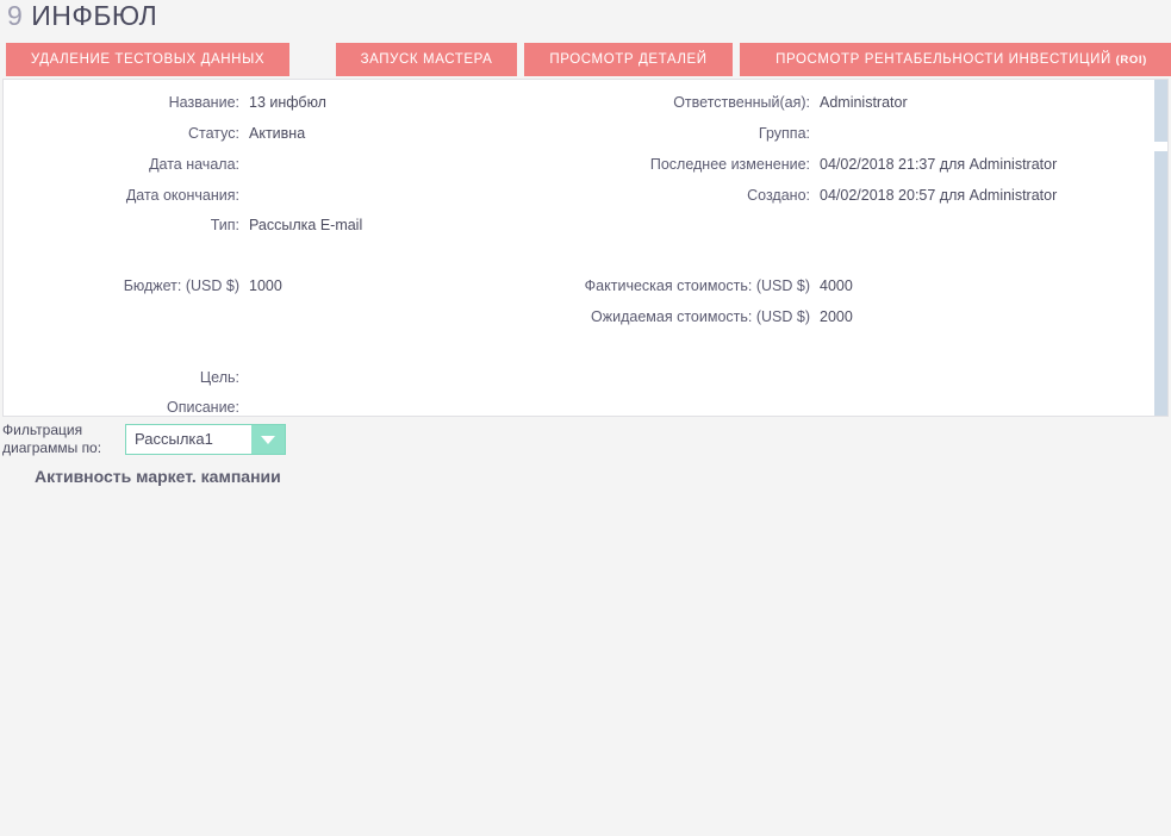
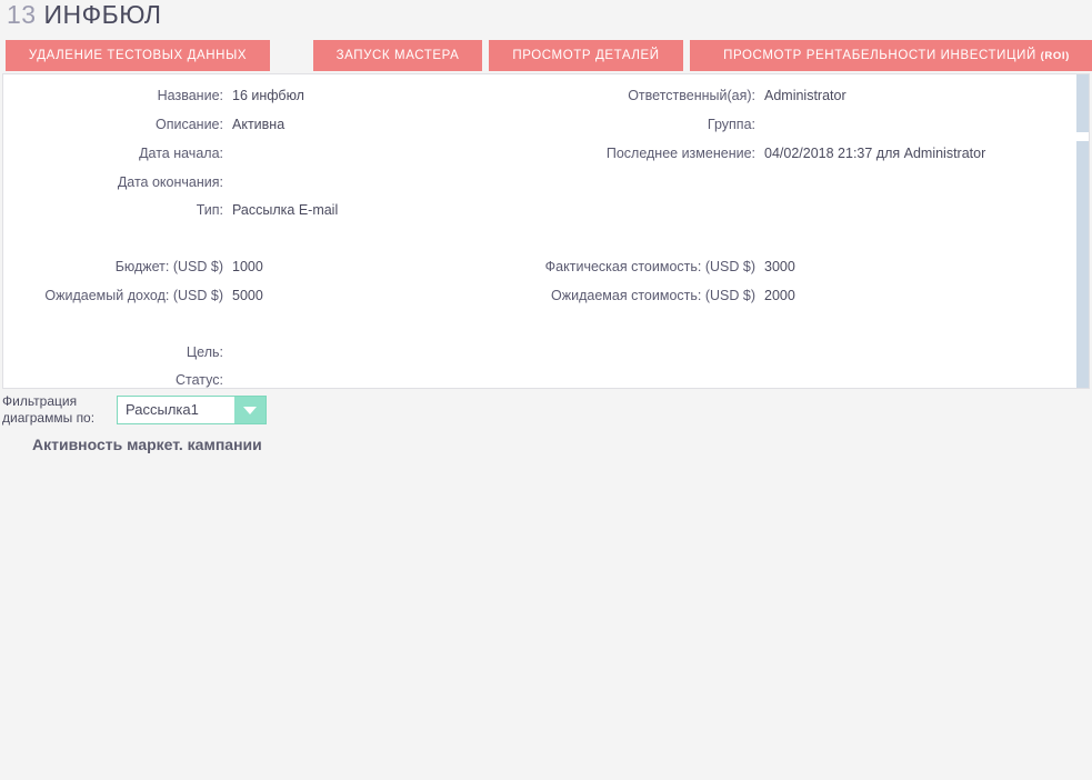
- 9 ИНФБЮЛ
+ 13 ИНФБЮЛ
  УДАЛЕНИЕ ТЕСТОВЫХ ДАННЫХ
  ЗАПУСК МАСТЕРА
  ПРОСМОТР ДЕТАЛЕЙ
  ПРОСМОТР РЕНТАБЕЛЬНОСТИ ИНВЕСТИЦИЙ (ROI)
  Название:
- 13 инфбюл
+ 16 инфбюл
- Статус:
+ Описание:
  Активна
  Дата начала:
  Дата окончания:
  Тип:
  Рассылка E-mail
  Бюджет: (USD $)
  1000
+ Ожидаемый доход: (USD $)
+ 5000
  Цель:
- Описание:
+ Статус:
  Ответственный(ая):
  Administrator
  Группа:
  Последнее изменение:
  04/02/2018 21:37 для Administrator
- Создано:
- 04/02/2018 20:57 для Administrator
  Фактическая стоимость: (USD $)
- 4000
+ 3000
  Ожидаемая стоимость: (USD $)
  2000
  Фильтрация
  диаграммы по:
  Рассылка1
  Активность маркет. кампании
